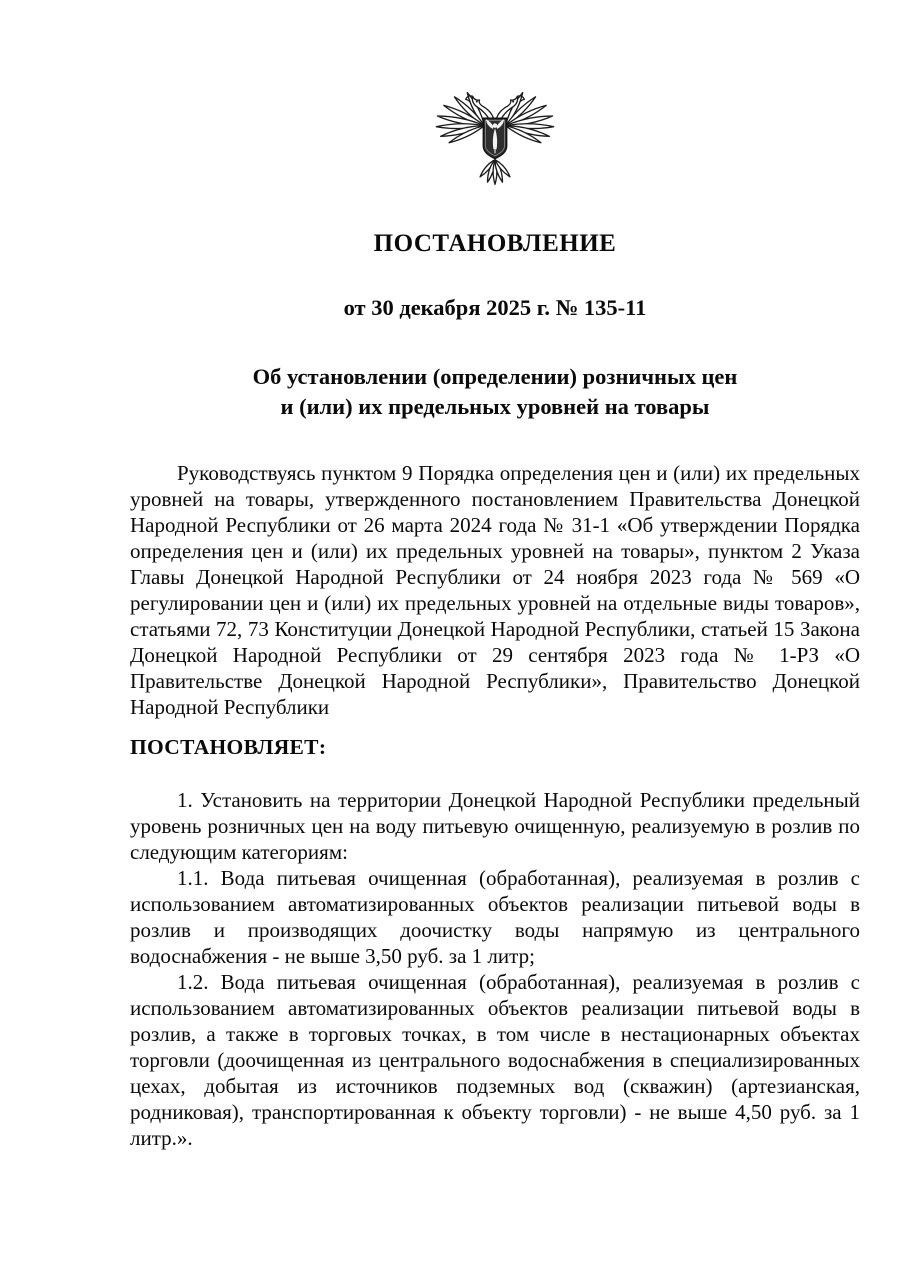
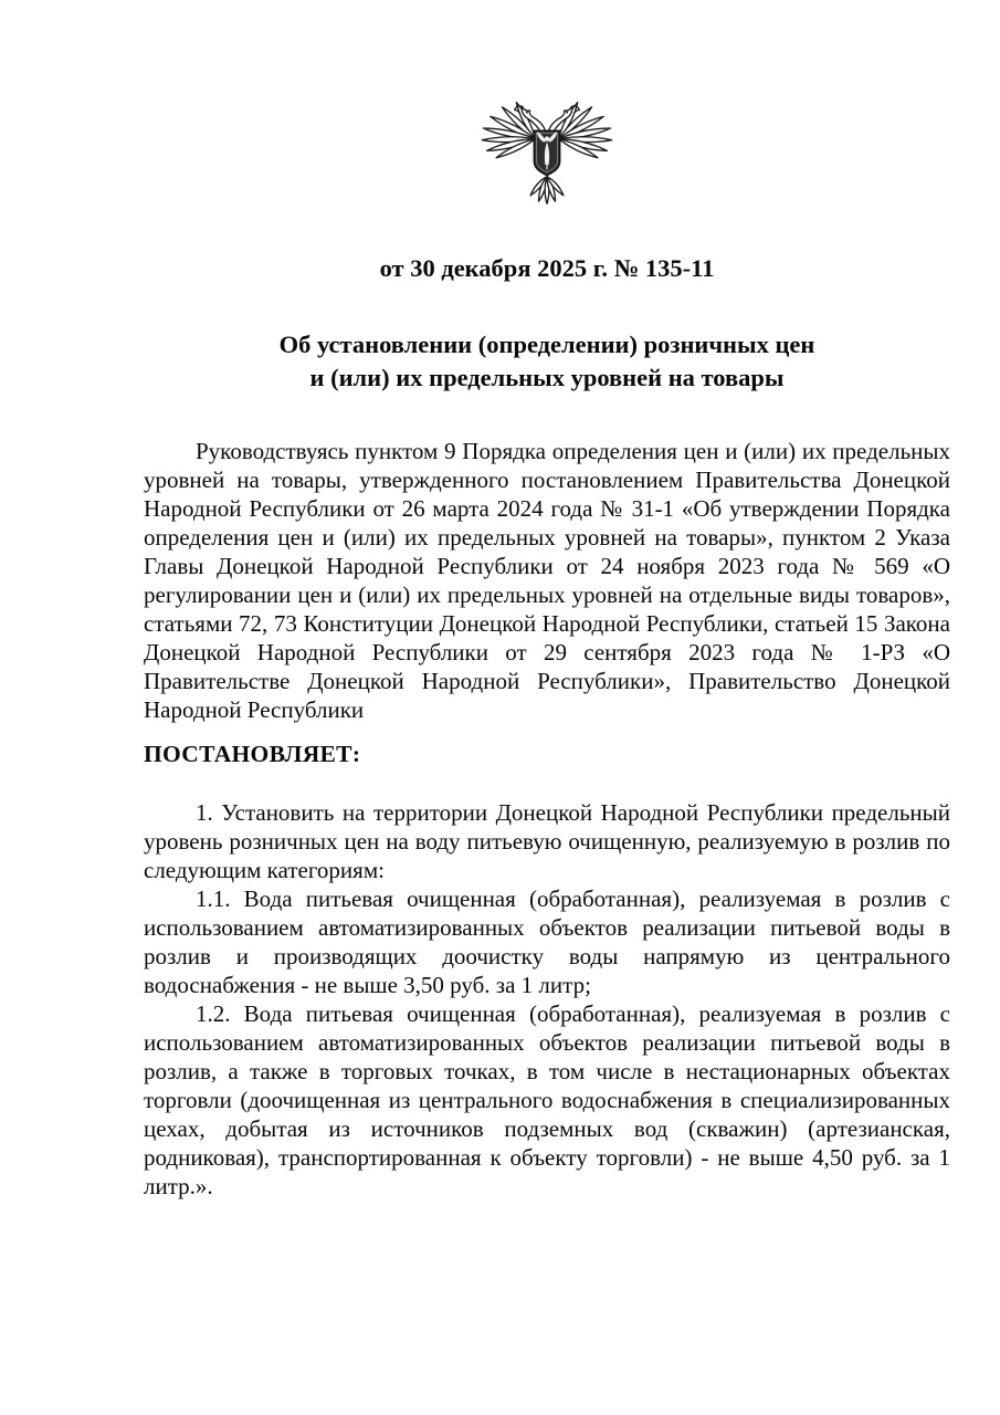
- ПОСТАНОВЛЕНИЕ
  от 30 декабря 2025 г. № 135-11
  Об установлении (определении) розничных цен
  и (или) их предельных уровней на товары
  Руководствуясь пунктом 9 Порядка определения цен и (или) их предельных уровней на товары, утвержденного постановлением Правительства Донецкой Народной Республики от 26 марта 2024 года № 31-1 «Об утверждении Порядка определения цен и (или) их предельных уровней на товары», пунктом 2 Указа Главы Донецкой Народной Республики от 24 ноября 2023 года № 569 «О регулировании цен и (или) их предельных уровней на отдельные виды товаров», статьями 72, 73 Конституции Донецкой Народной Республики, статьей 15 Закона Донецкой Народной Республики от 29 сентября 2023 года № 1-РЗ «О Правительстве Донецкой Народной Республики», Правительство Донецкой Народной Республики
  ПОСТАНОВЛЯЕТ:
  1. Установить на территории Донецкой Народной Республики предельный уровень розничных цен на воду питьевую очищенную, реализуемую в розлив по следующим категориям:
  1.1. Вода питьевая очищенная (обработанная), реализуемая в розлив с использованием автоматизированных объектов реализации питьевой воды в розлив и производящих доочистку воды напрямую из центрального водоснабжения - не выше 3,50 руб. за 1 литр;
  1.2. Вода питьевая очищенная (обработанная), реализуемая в розлив с использованием автоматизированных объектов реализации питьевой воды в розлив, а также в торговых точках, в том числе в нестационарных объектах торговли (доочищенная из центрального водоснабжения в специализированных цехах, добытая из источников подземных вод (скважин) (артезианская, родниковая), транспортированная к объекту торговли) - не выше 4,50 руб. за 1 литр.».
